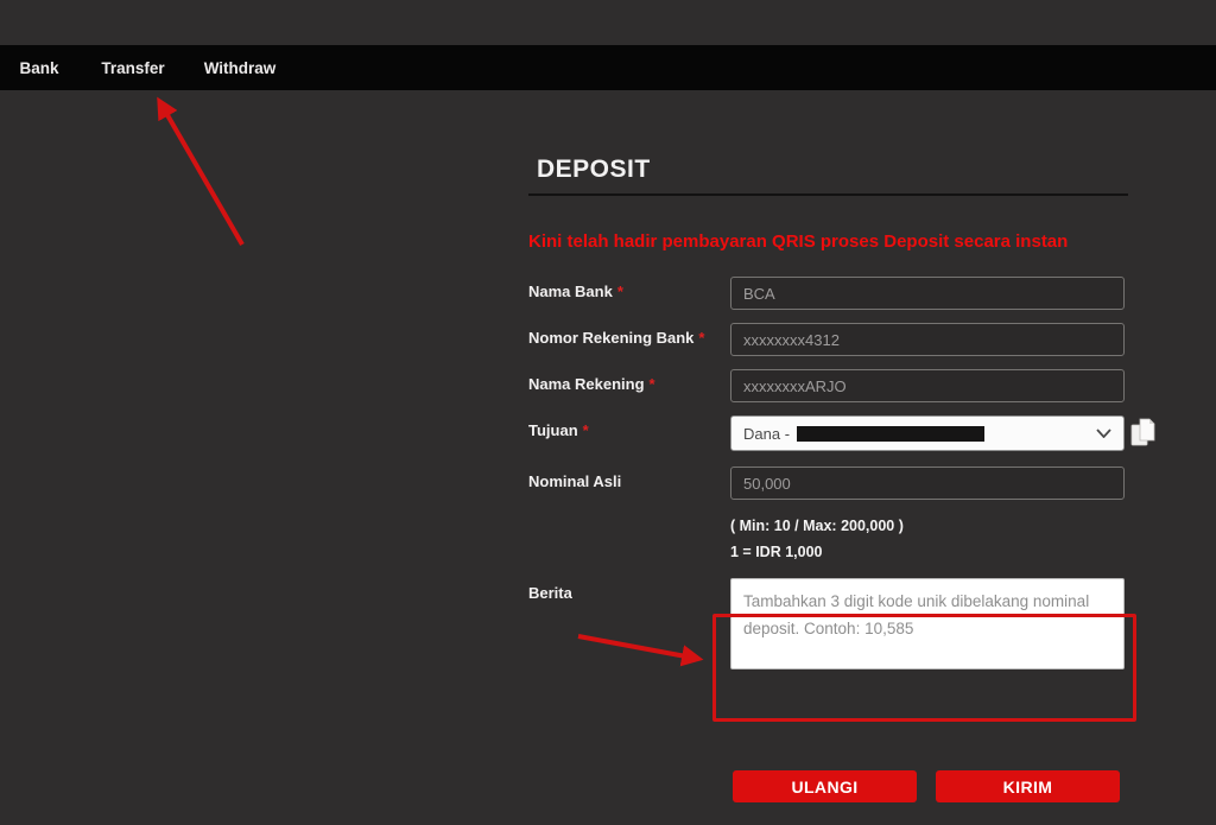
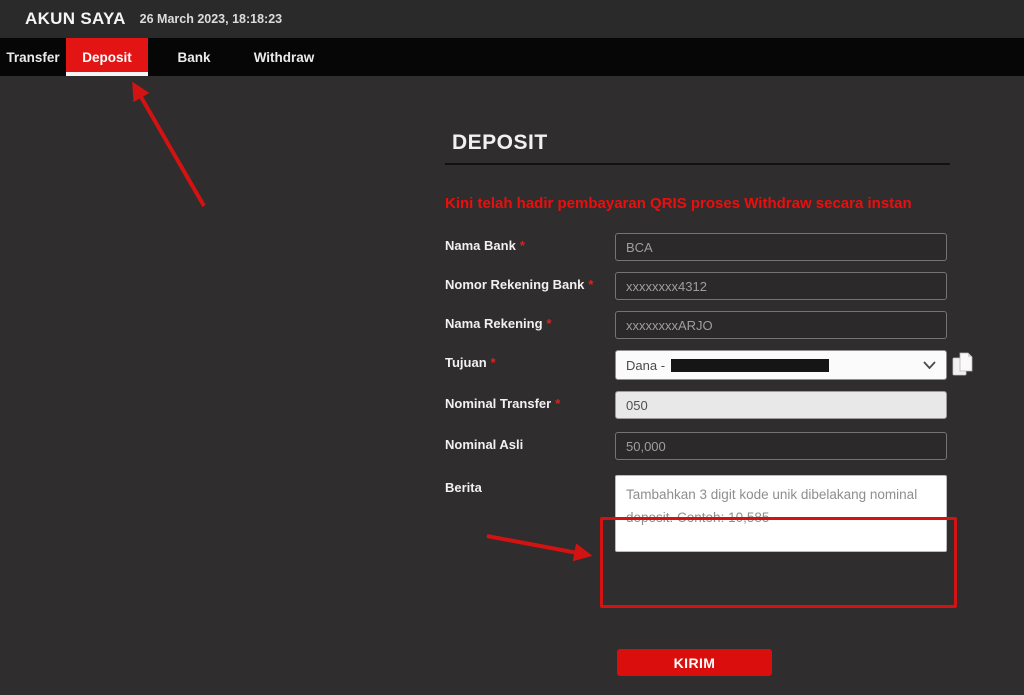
+ AKUN SAYA
+ 26 March 2023, 18:18:23
- Bank
+ Transfer
+ Deposit
- Transfer
+ Bank
  Withdraw
  DEPOSIT
- Kini telah hadir pembayaran QRIS proses Deposit secara instan
+ Kini telah hadir pembayaran QRIS proses Withdraw secara instan
  Nama Bank *
  BCA
  Nomor Rekening Bank *
  xxxxxxxx4312
  Nama Rekening *
  xxxxxxxxARJO
  Tujuan *
  Dana -
+ Nominal Transfer *
+ 050
  Nominal Asli
  50,000
- ( Min: 10 / Max: 200,000 )
- 1 = IDR 1,000
  Berita
- ULANGI
  KIRIM
